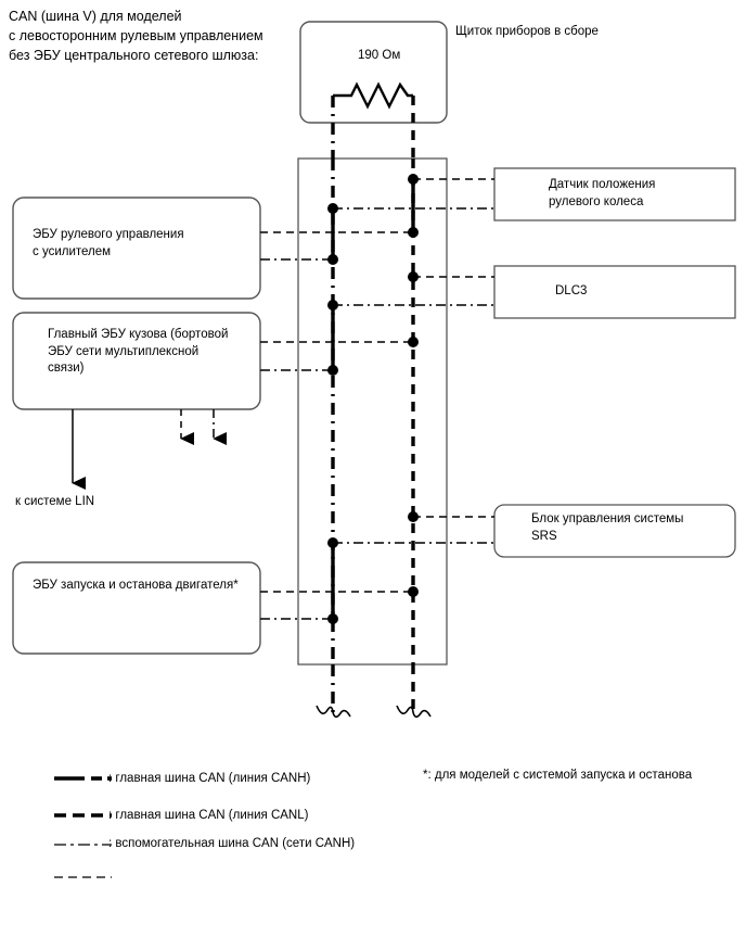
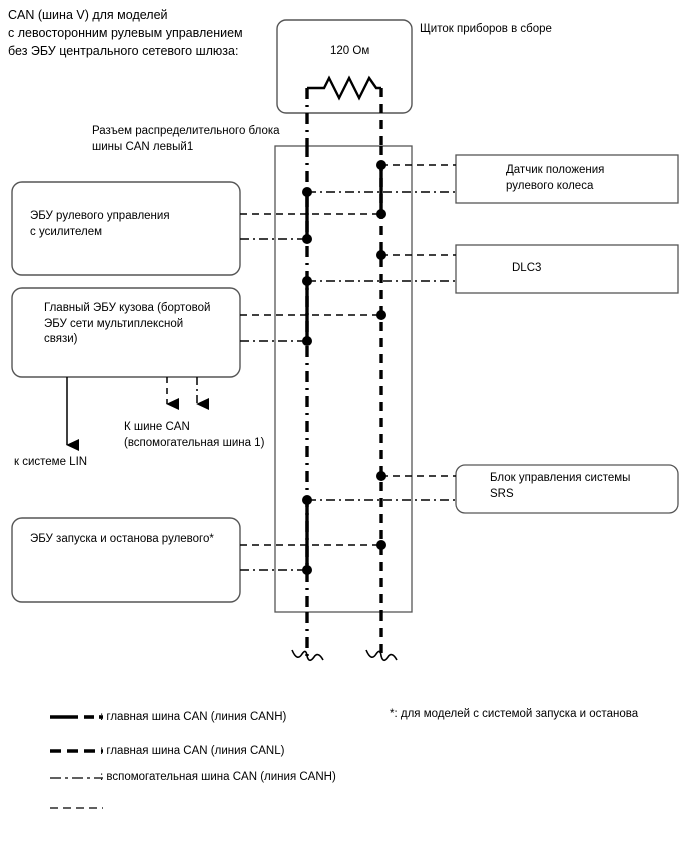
  CAN (шина V) для моделей
  с левосторонним рулевым управлением
  без ЭБУ центрального сетевого шлюза:
  Щиток приборов в сборе
+ Разъем распределительного блока
+ шины CAN левый1
- 190 Ом
+ 120 Ом
+ К шине CAN
+ (вспомогательная шина 1)
  к системе LIN
  ЭБУ рулевого управления
  с усилителем
  Главный ЭБУ кузова (бортовой
  ЭБУ сети мультиплексной
  связи)
- ЭБУ запуска и останова двигателя*
+ ЭБУ запуска и останова рулевого*
  Датчик положения
  рулевого колеса
  DLC3
  Блок управления системы
  SRS
  главная шина CAN (линия CANH)
  главная шина CAN (линия CANL)
- : вспомогательная шина CAN (сети CANH)
+ : вспомогательная шина CAN (линия CANH)
  *: для моделей с системой запуска и останова
